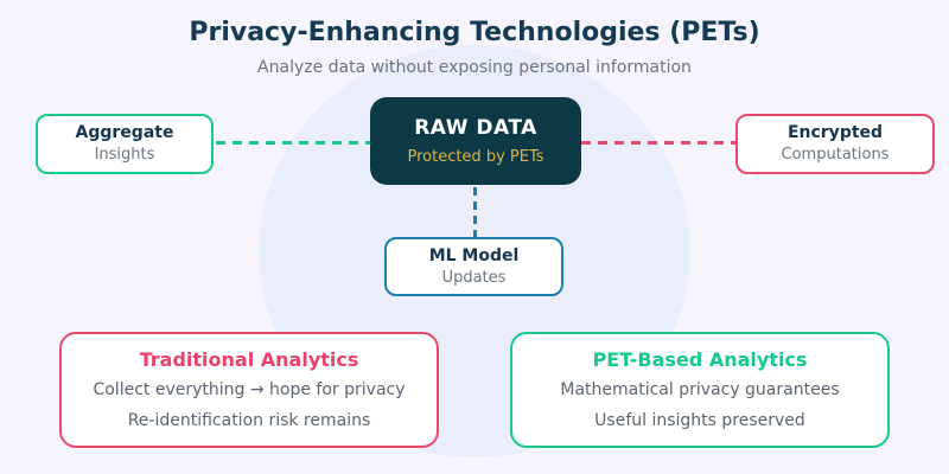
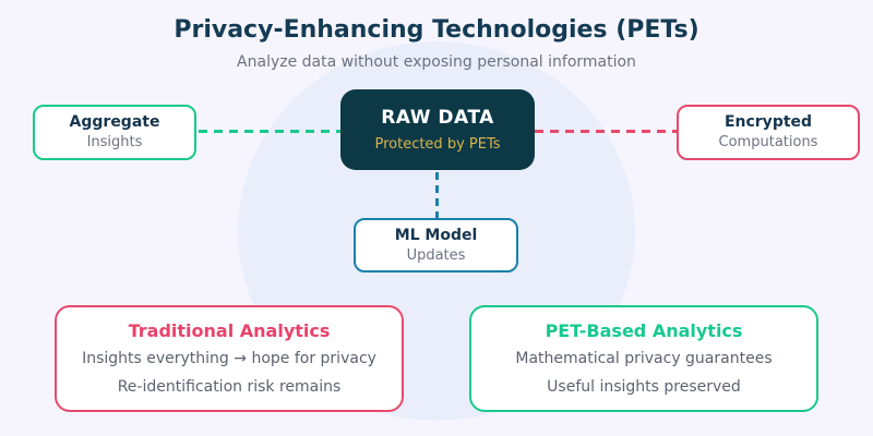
  Privacy-Enhancing Technologies (PETs)
  Analyze data without exposing personal information
  Aggregate
  Insights
  RAW DATA
  Protected by PETs
  Encrypted
  Computations
  ML Model
  Updates
  Traditional Analytics
- Collect everything → hope for privacy
+ Insights everything → hope for privacy
  Re-identification risk remains
  PET-Based Analytics
  Mathematical privacy guarantees
  Useful insights preserved
